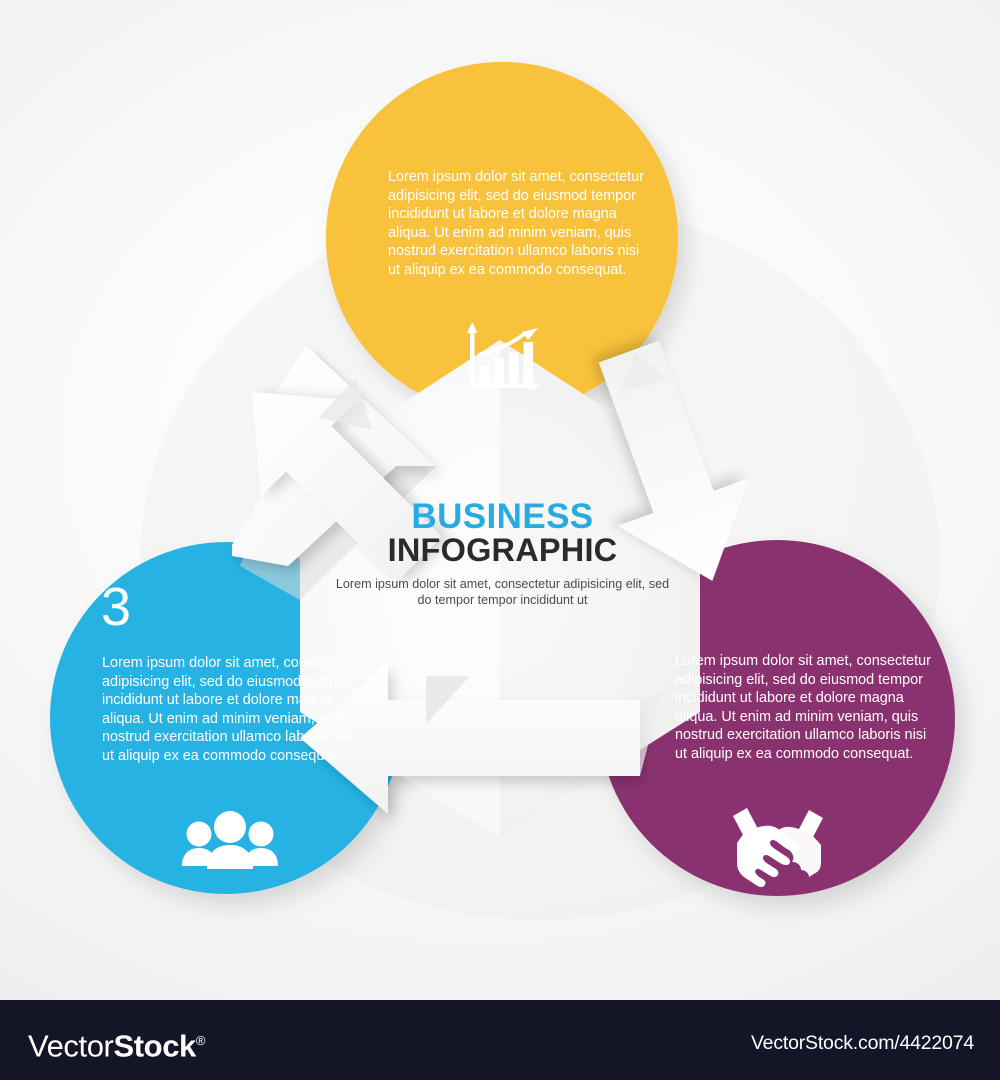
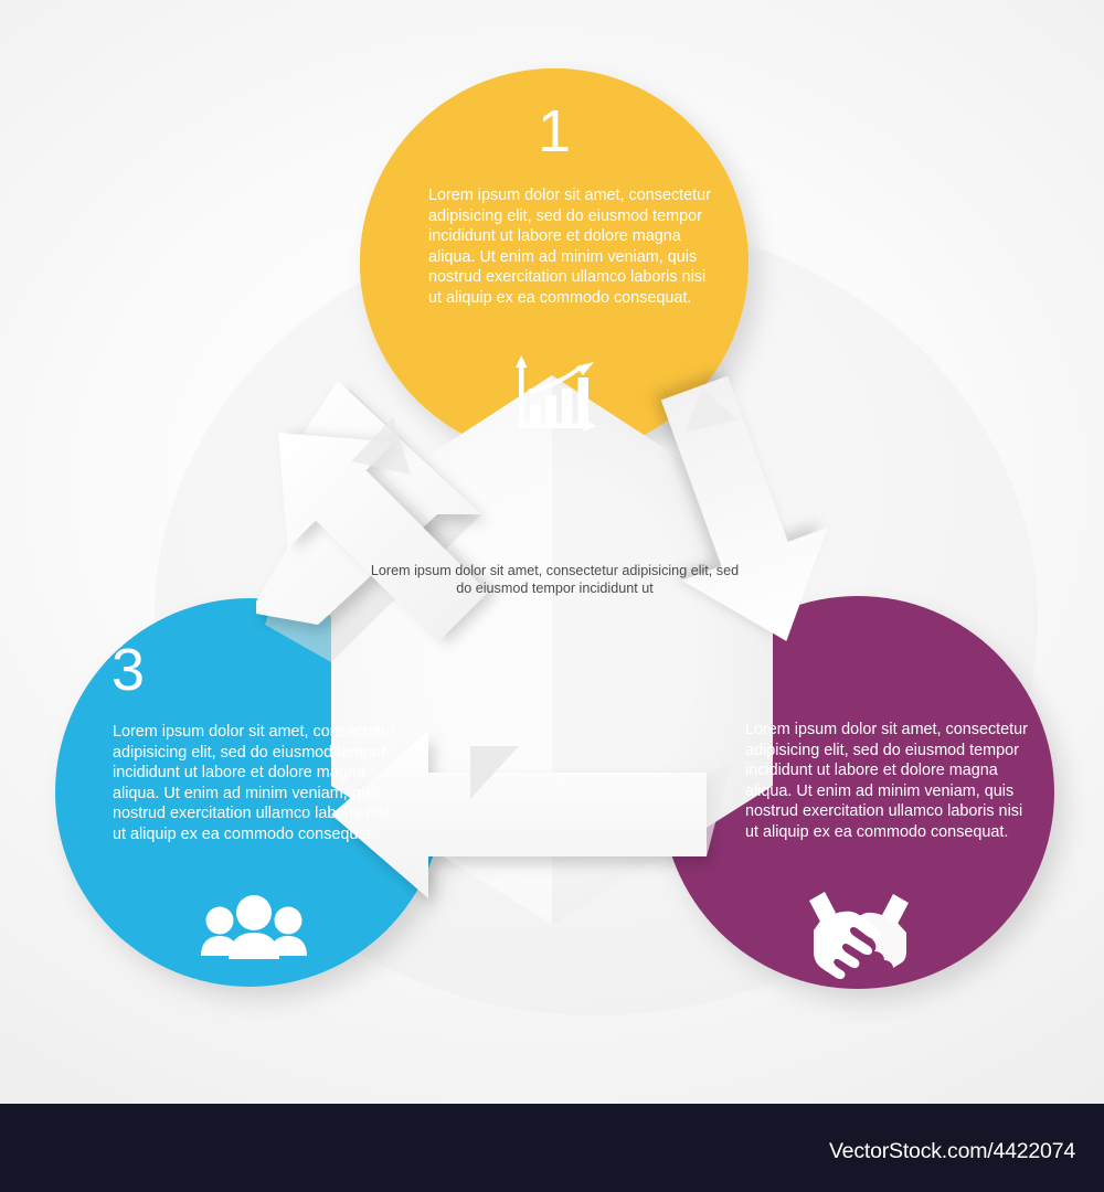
+ 1
  Lorem ipsum dolor sit amet, consectetur adipisicing elit, sed do eiusmod tempor incididunt ut labore et dolore magna aliqua. Ut enim ad minim veniam, quis nostrud exercitation ullamco laboris nisi ut aliquip ex ea commodo consequat.
  Lorem ipsum dolor sit amet, consectetur adipisicing elit, sed do eiusmod tempor incididunt ut labore et dolore magna aliqua. Ut enim ad minim veniam, quis nostrud exercitation ullamco laboris nisi ut aliquip ex ea commodo consequat.
  3
  Lorem ipsum dolor sit amet, consectetur adipisicing elit, sed do eiusmod tempor incididunt ut labore et dolore magna aliqua. Ut enim ad minim veniam, quis nostrud exercitation ullamco laboris nisi ut aliquip ex ea commodo consequat.
- BUSINESS
- INFOGRAPHIC
- Lorem ipsum dolor sit amet, consectetur adipisicing elit, sed do tempor tempor incididunt ut
+ Lorem ipsum dolor sit amet, consectetur adipisicing elit, sed do eiusmod tempor incididunt ut
- VectorStock®
  VectorStock.com/4422074
